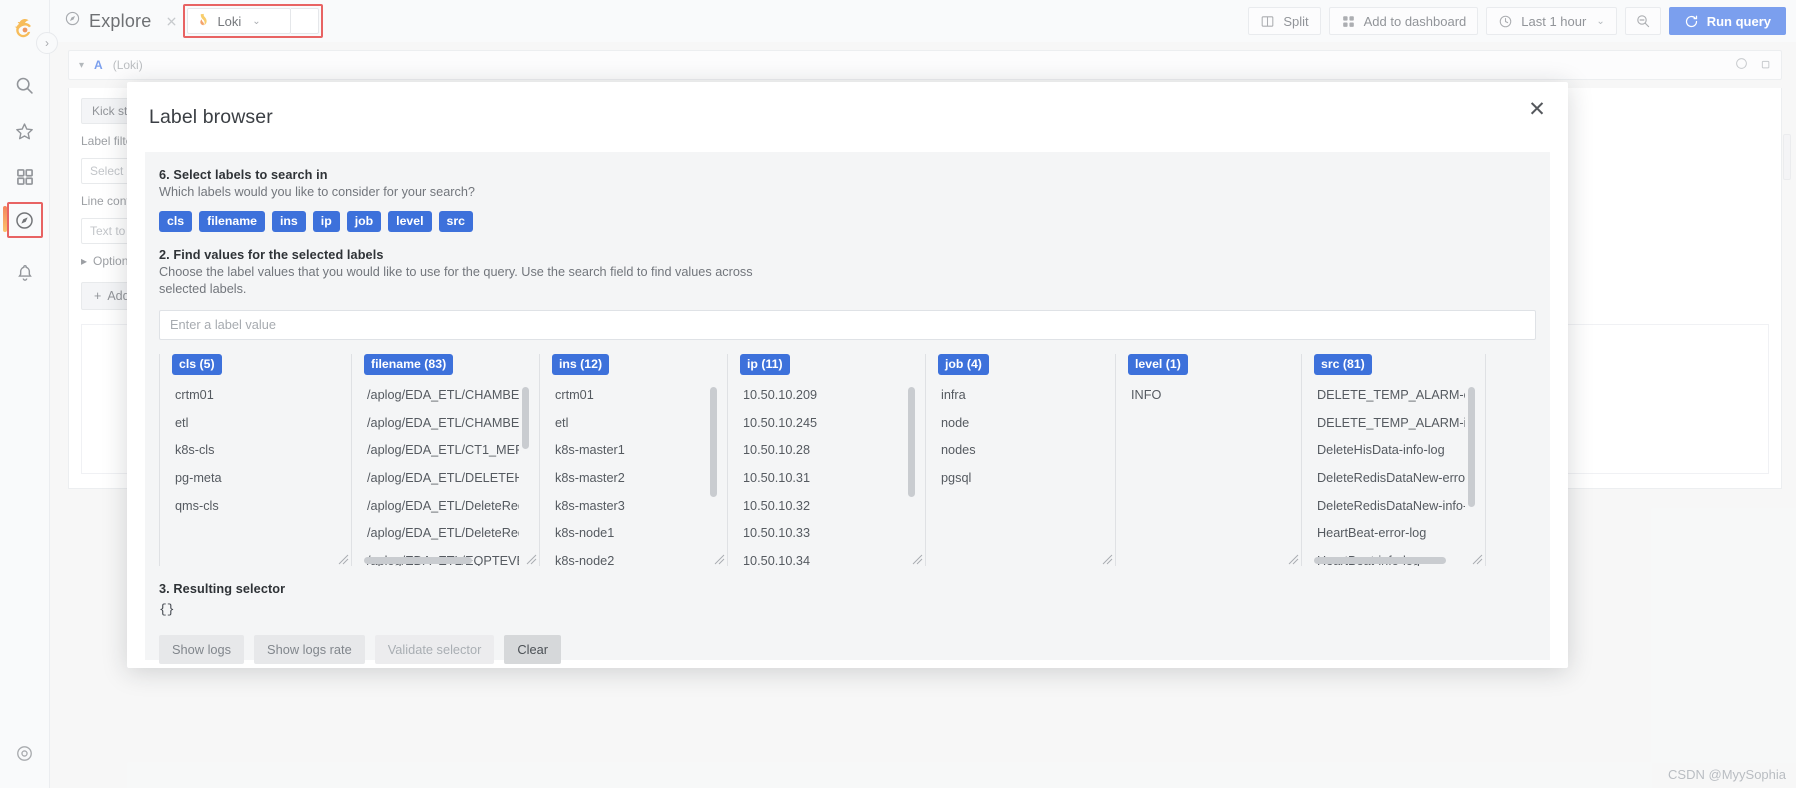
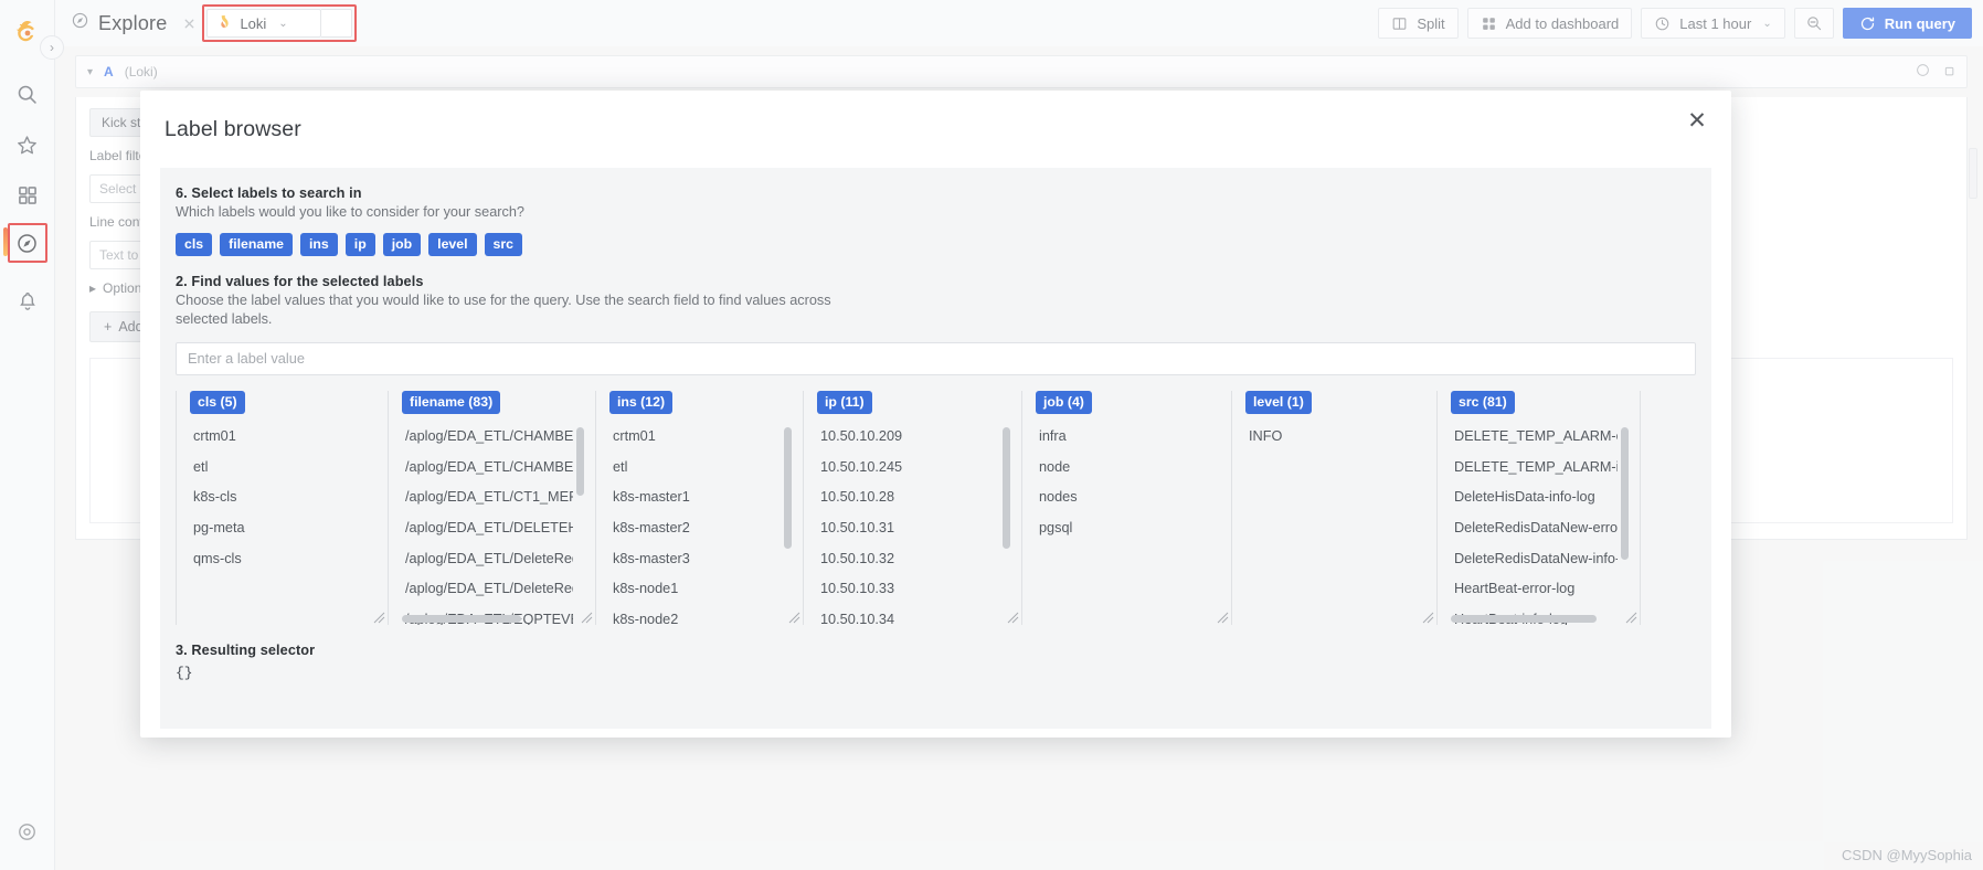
  ›
  Explore
  Loki
  ⌄
  Split
  Add to dashboard
  Last 1 hour
  ⌄
  Run query
  ▾
  A
  (Loki)
  Label filt
  ▸
  Option
  +
  Label browser
  ✕
  6. Select labels to search in
  Which labels would you like to consider for your search?
  cls
  filename
  ins
  ip
  job
  level
  src
  2. Find values for the selected labels
  Choose the label values that you would like to use for the query. Use the search field to find values across selected labels.
  Enter a label value
  cls (5)
  crtm01
  etl
  k8s-cls
  pg-meta
  qms-cls
  filename (83)
  /aplog/EDA_ETL/CHAMBE
  /aplog/EDA_ETL/CHAMBE
  /aplog/EDA_ETL/CT1_ME
  /aplog/EDA_ETL/DELETEH
  /aplog/EDA_ETL/DeleteRe
  /aplog/EDA_ETL/DeleteRe
  ins (12)
  crtm01
  etl
  k8s-master1
  k8s-master2
  k8s-master3
  k8s-node1
  k8s-node2
  ip (11)
  10.50.10.209
  10.50.10.245
  10.50.10.28
  10.50.10.31
  10.50.10.32
  10.50.10.33
  10.50.10.34
  job (4)
  infra
  node
  nodes
  pgsql
  level (1)
  INFO
  src (81)
  DeleteHisData-info-log
  DeleteRedisDataNew-erro
  DeleteRedisDataNew-info
  HeartBeat-error-log
  3. Resulting selector
  {}
- Show logs
- Show logs rate
- Validate selector
- Clear
  CSDN @MyySophia
